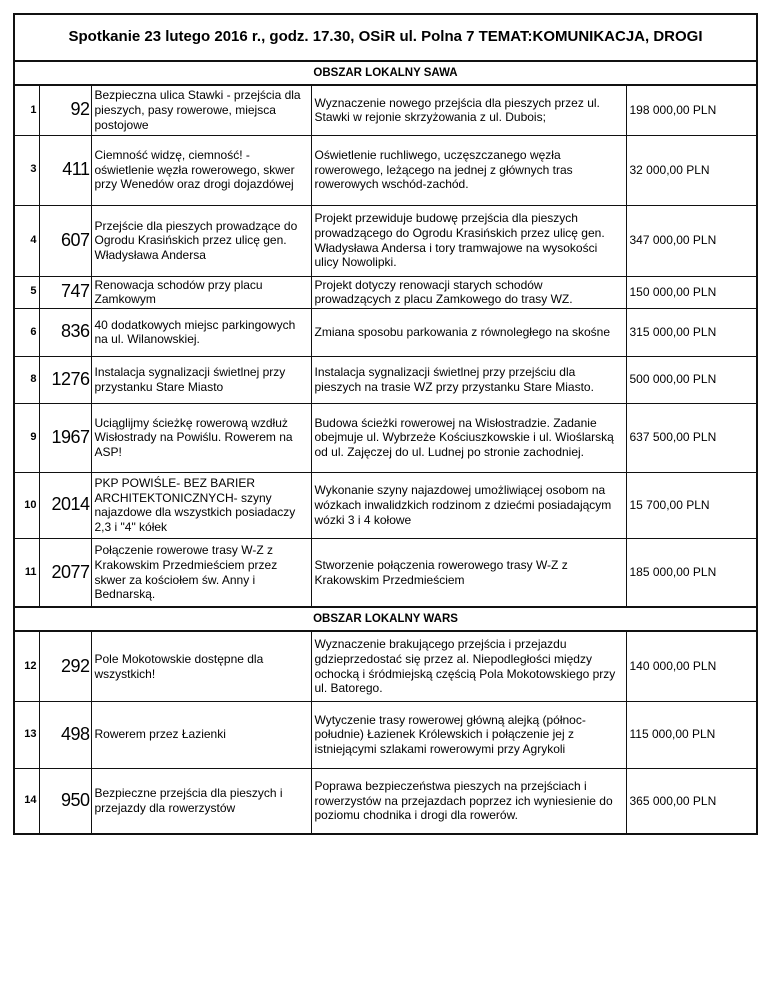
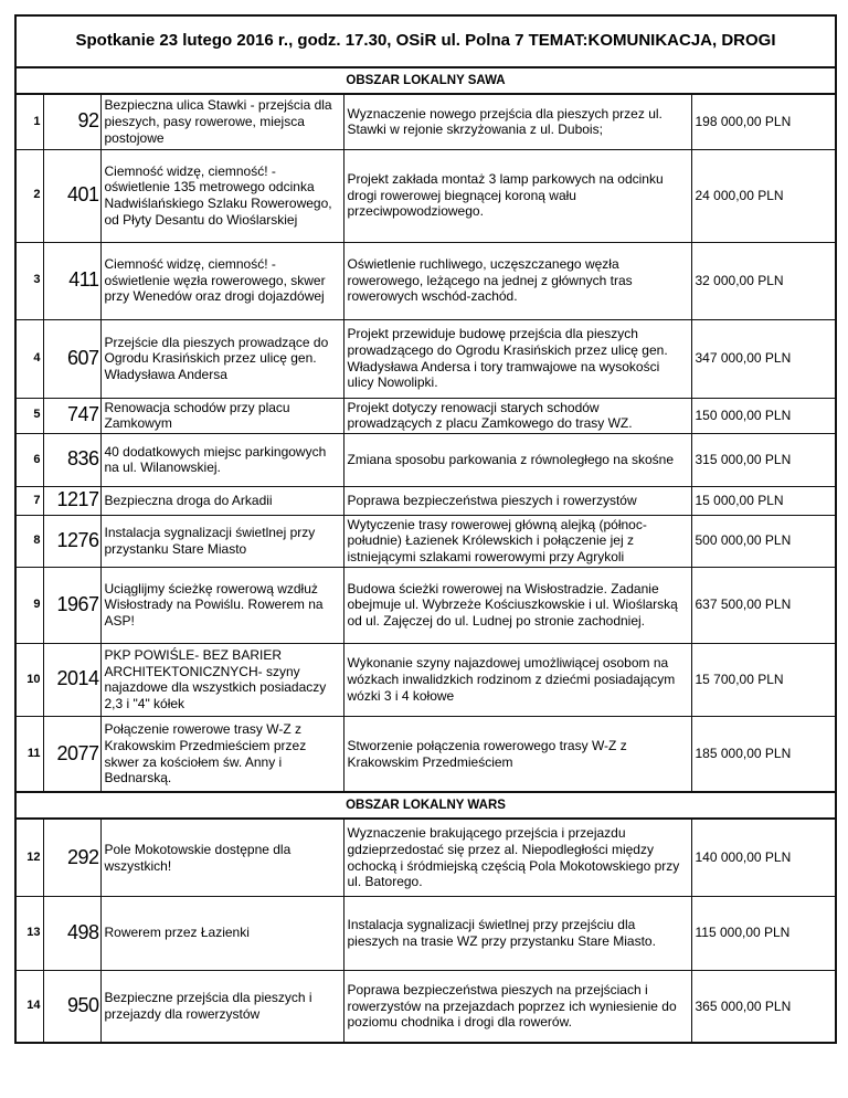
  Spotkanie 23 lutego 2016 r., godz. 17.30, OSiR ul. Polna 7 TEMAT:KOMUNIKACJA, DROGI
  OBSZAR LOKALNY SAWA
  1	92	Bezpieczna ulica Stawki - przejścia dla pieszych, pasy rowerowe, miejsca postojowe	Wyznaczenie nowego przejścia dla pieszych przez ul. Stawki w rejonie skrzyżowania z ul. Dubois;	198 000,00 PLN
+ 2	401	Ciemność widzę, ciemność! - oświetlenie 135 metrowego odcinka Nadwiślańskiego Szlaku Rowerowego, od Płyty Desantu do Wioślarskiej	Projekt zakłada montaż 3 lamp parkowych na odcinku drogi rowerowej biegnącej koroną wału przeciwpowodziowego.	24 000,00 PLN
  3	411	Ciemność widzę, ciemność! - oświetlenie węzła rowerowego, skwer przy Wenedów oraz drogi dojazdówej	Oświetlenie ruchliwego, uczęszczanego węzła rowerowego, leżącego na jednej z głównych tras rowerowych wschód-zachód.	32 000,00 PLN
  4	607	Przejście dla pieszych prowadzące do Ogrodu Krasińskich przez ulicę gen. Władysława Andersa	Projekt przewiduje budowę przejścia dla pieszych prowadzącego do Ogrodu Krasińskich przez ulicę gen. Władysława Andersa i tory tramwajowe na wysokości ulicy Nowolipki.	347 000,00 PLN
  5	747	Renowacja schodów przy placu Zamkowym	Projekt dotyczy renowacji starych schodów prowadzących z placu Zamkowego do trasy WZ.	150 000,00 PLN
  6	836	40 dodatkowych miejsc parkingowych na ul. Wilanowskiej.	Zmiana sposobu parkowania z równoległego na skośne	315 000,00 PLN
+ 7	1217	Bezpieczna droga do Arkadii	Poprawa bezpieczeństwa pieszych i rowerzystów	15 000,00 PLN
- 8	1276	Instalacja sygnalizacji świetlnej przy przystanku Stare Miasto	Instalacja sygnalizacji świetlnej przy przejściu dla pieszych na trasie WZ przy przystanku Stare Miasto.	500 000,00 PLN
+ 8	1276	Instalacja sygnalizacji świetlnej przy przystanku Stare Miasto	Wytyczenie trasy rowerowej główną alejką (północ-południe) Łazienek Królewskich i połączenie jej z istniejącymi szlakami rowerowymi przy Agrykoli	500 000,00 PLN
  9	1967	Uciąglijmy ścieżkę rowerową wzdłuż Wisłostrady na Powiślu. Rowerem na ASP!	Budowa ścieżki rowerowej na Wisłostradzie. Zadanie obejmuje ul. Wybrzeże Kościuszkowskie i ul. Wioślarską od ul. Zajęczej do ul. Ludnej po stronie zachodniej.	637 500,00 PLN
  10	2014	PKP POWIŚLE- BEZ BARIER ARCHITEKTONICZNYCH- szyny najazdowe dla wszystkich posiadaczy 2,3 i "4" kółek	Wykonanie szyny najazdowej umożliwiącej osobom na wózkach inwalidzkich rodzinom z dziećmi posiadającym wózki 3 i 4 kołowe	15 700,00 PLN
  11	2077	Połączenie rowerowe trasy W-Z z Krakowskim Przedmieściem przez skwer za kościołem św. Anny i Bednarską.	Stworzenie połączenia rowerowego trasy W-Z z Krakowskim Przedmieściem	185 000,00 PLN
  OBSZAR LOKALNY WARS
  12	292	Pole Mokotowskie dostępne dla wszystkich!	Wyznaczenie brakującego przejścia i przejazdu gdzieprzedostać się przez al. Niepodległości między ochocką i śródmiejską częścią Pola Mokotowskiego przy ul. Batorego.	140 000,00 PLN
- 13	498	Rowerem przez Łazienki	Wytyczenie trasy rowerowej główną alejką (północ-południe) Łazienek Królewskich i połączenie jej z istniejącymi szlakami rowerowymi przy Agrykoli	115 000,00 PLN
+ 13	498	Rowerem przez Łazienki	Instalacja sygnalizacji świetlnej przy przejściu dla pieszych na trasie WZ przy przystanku Stare Miasto.	115 000,00 PLN
  14	950	Bezpieczne przejścia dla pieszych i przejazdy dla rowerzystów	Poprawa bezpieczeństwa pieszych na przejściach i rowerzystów na przejazdach poprzez ich wyniesienie do poziomu chodnika i drogi dla rowerów.	365 000,00 PLN
